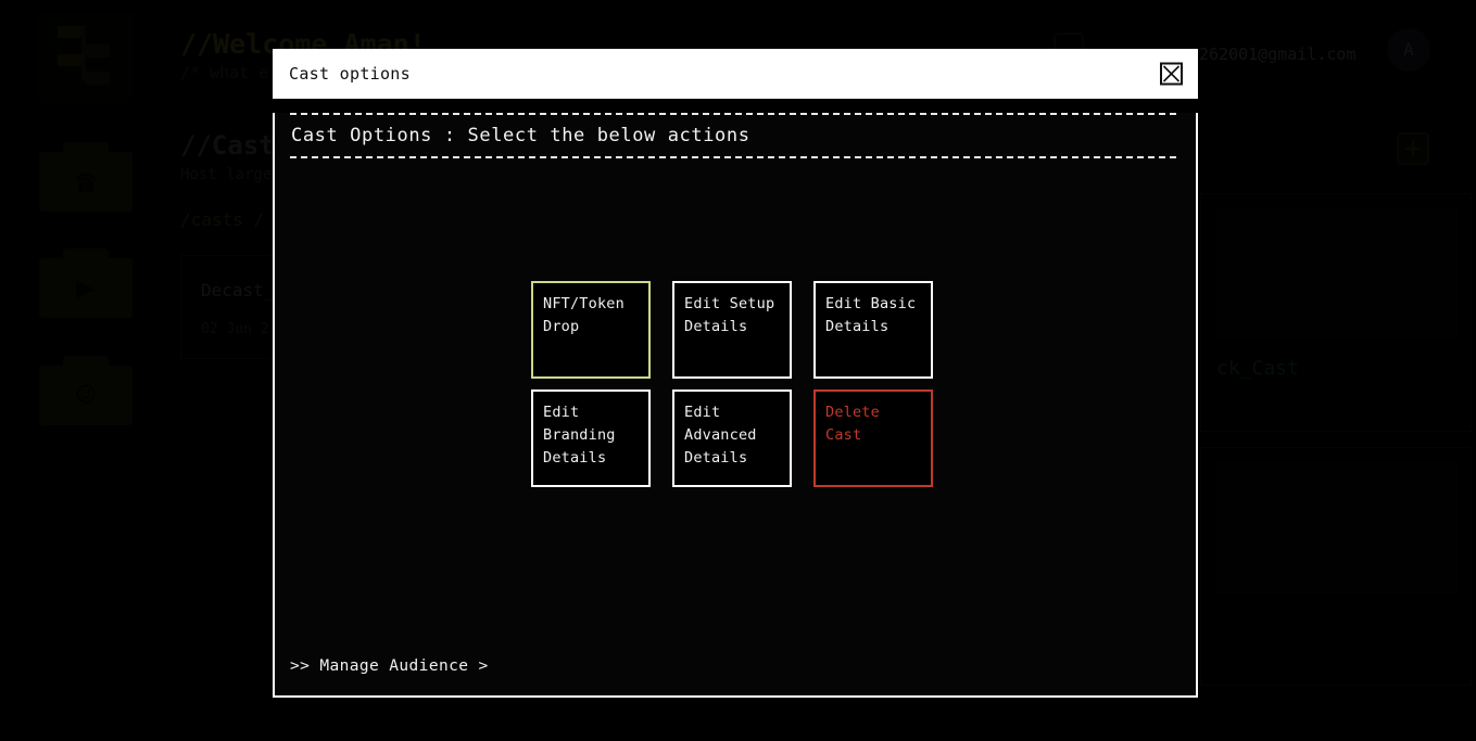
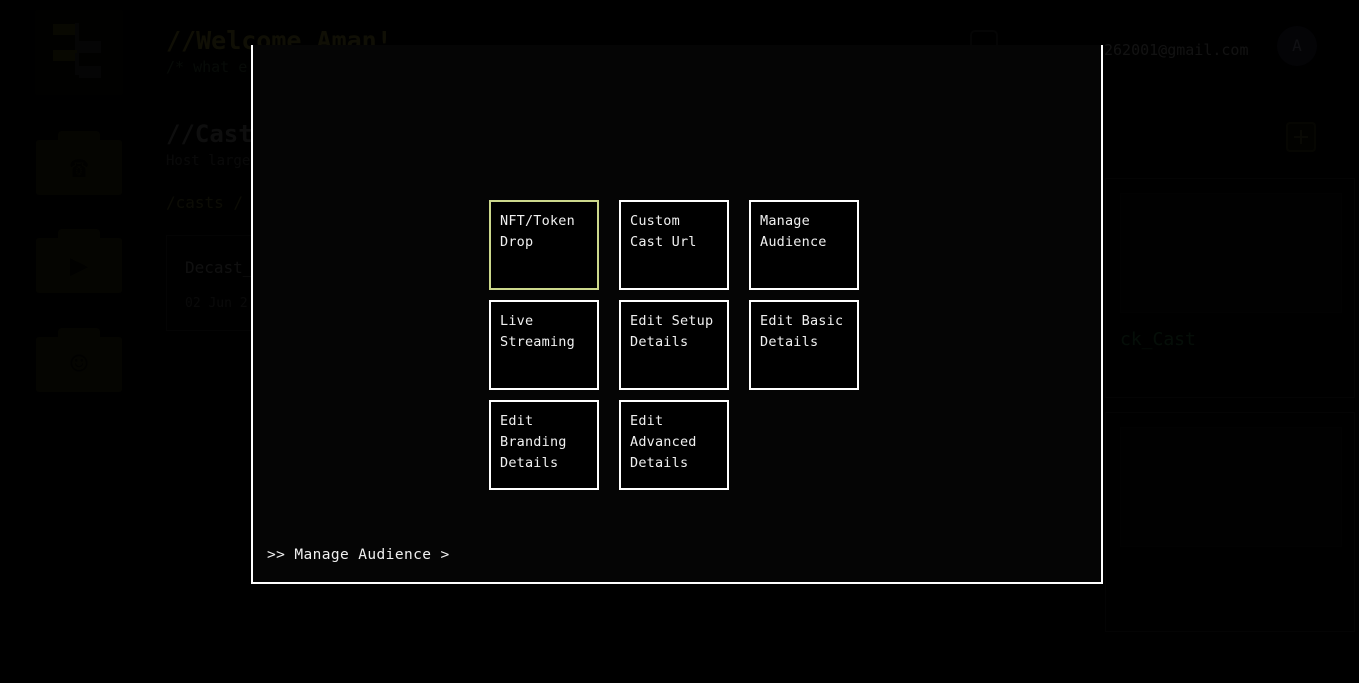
  //Welcome Aman!
  //Cast
  Decast_
- Cast options
- Cast Options : Select the below actions
  NFT/Token
  Drop
+ Custom
+ Cast Url
+ Manage
+ Audience
+ Live
+ Streaming
  Edit Setup
  Details
  Edit Basic
  Details
  Edit
  Branding
  Details
  Edit
  Advanced
  Details
- Delete
- Cast
  >> Manage Audience >
